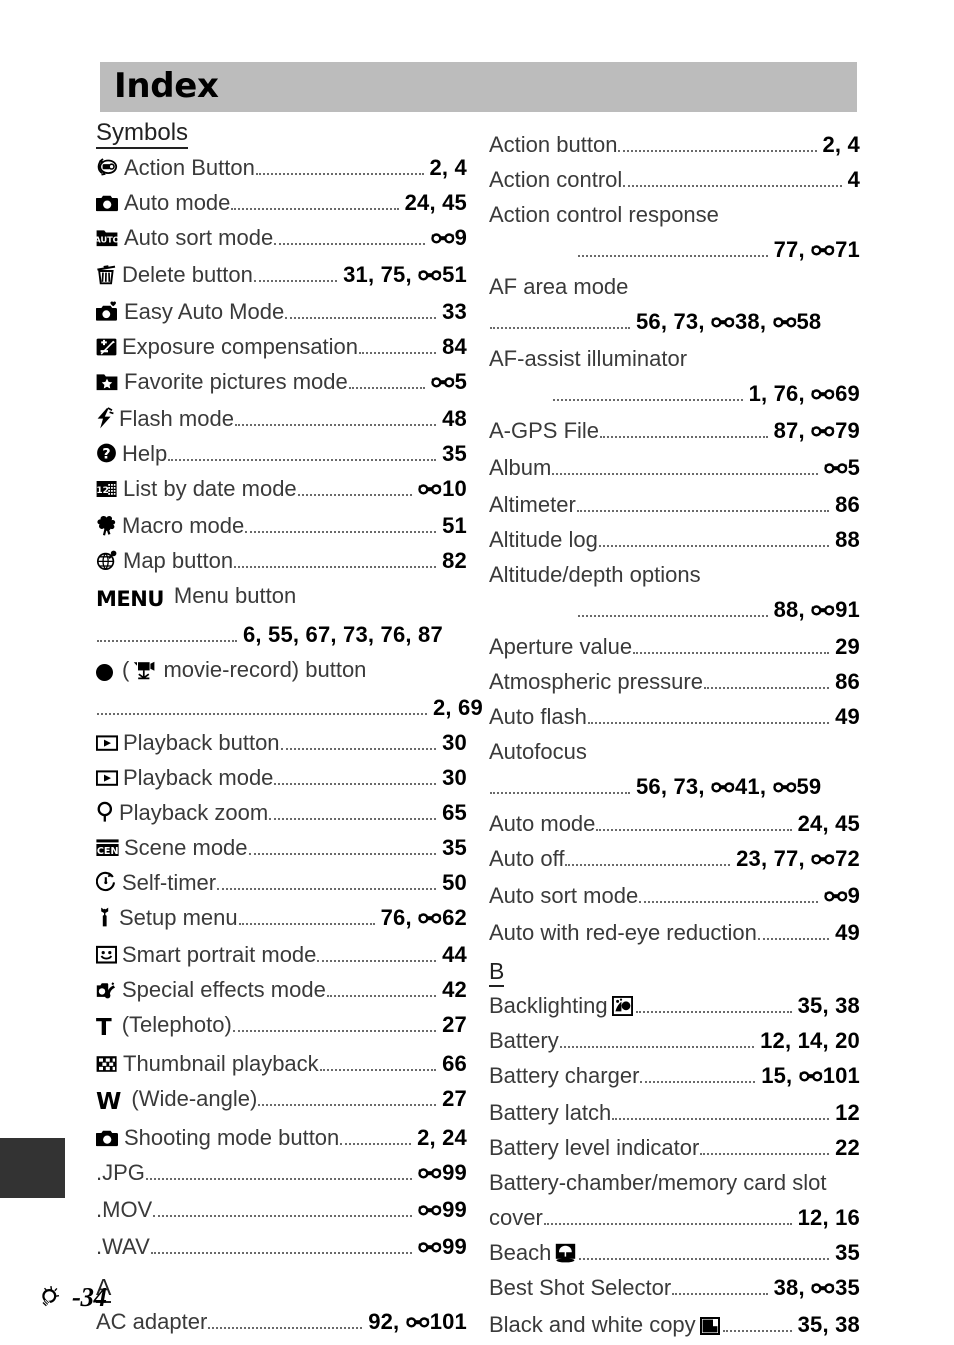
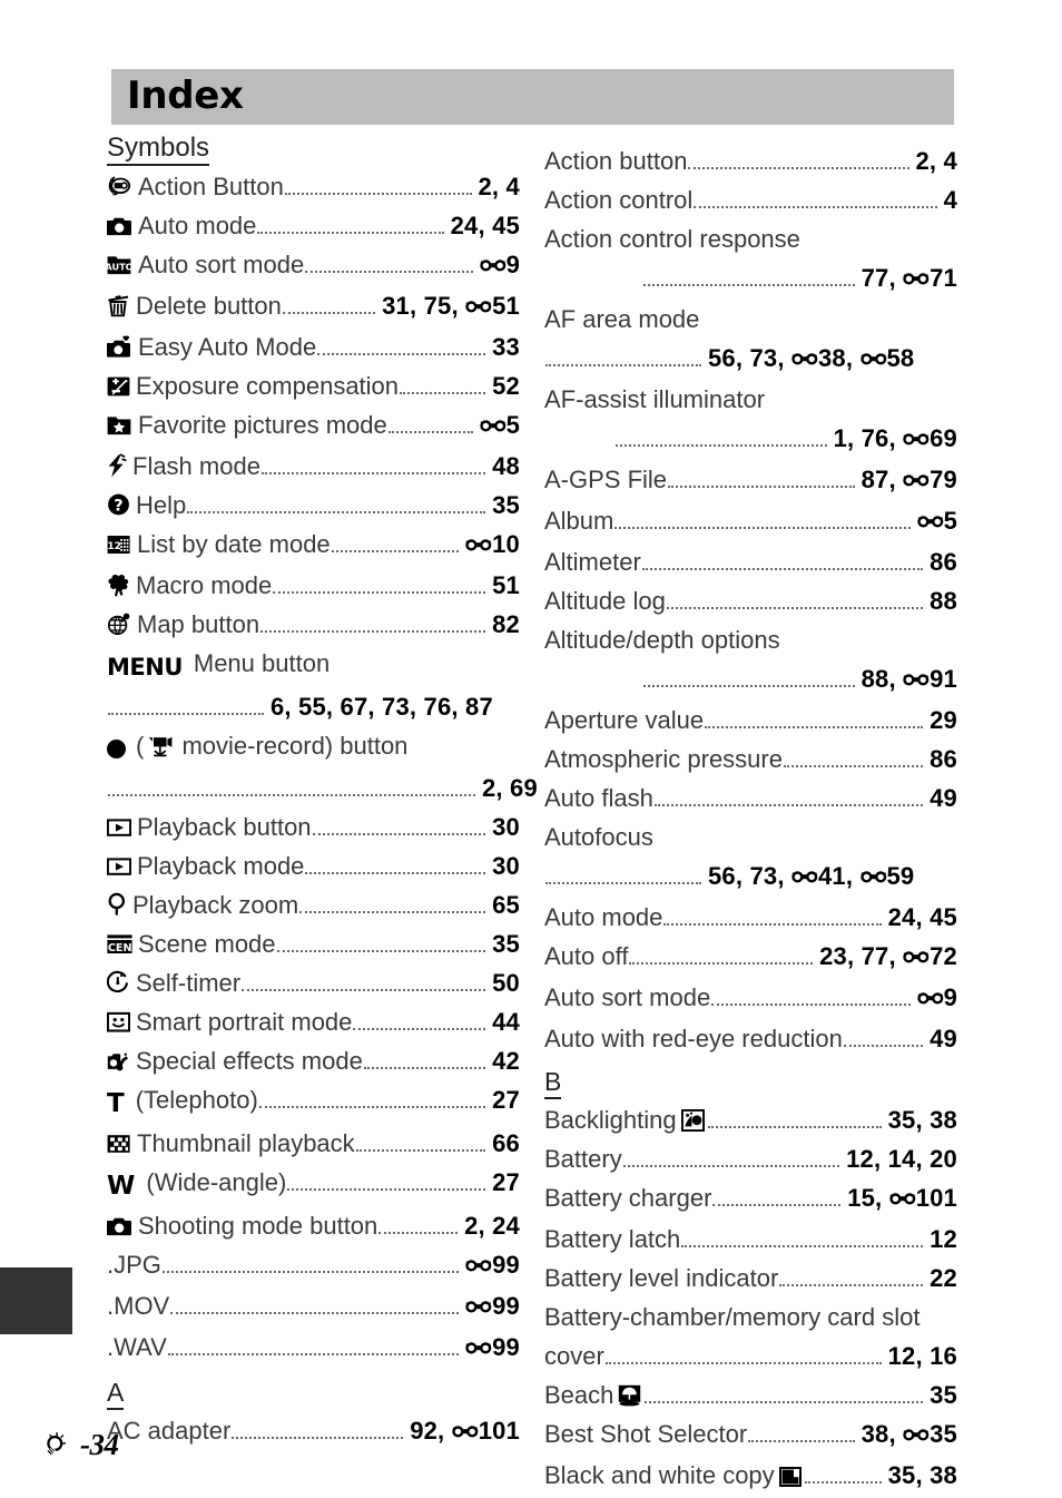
  Index
  Symbols
  Action Button
  2, 4
  Auto mode
  24, 45
  AUTO
  Auto sort mode
  9
  Delete button
  31, 75, 51
  Easy Auto Mode
  33
  Exposure compensation
- 84
+ 52
  Favorite pictures mode
  5
  Flash mode
  48
  ?
  Help
  35
  12
  List by date mode
  10
  Macro mode
  51
  Map button
  82
  MENU Menu button
  6, 55, 67, 73, 76, 87
  ( movie-record) button
  2, 69
  Playback button
  30
  Playback mode
  30
  Playback zoom
  65
  Scene mode
  35
  Self-timer
  50
- Setup menu
- 76, 62
  Smart portrait mode
  44
  Special effects mode
  42
  T (Telephoto)
  27
  Thumbnail playback
  66
  W (Wide-angle)
  27
  Shooting mode button
  2, 24
  .JPG
  99
  .MOV
  99
  .WAV
  99
  A
  AC adapter
  92, 101
  Action button
  2, 4
  Action control
  4
  Action control response
  77, 71
  AF area mode
  56, 73, 38, 58
  AF-assist illuminator
  1, 76, 69
  A-GPS File
  87, 79
  Album
  5
  Altimeter
  86
  Altitude log
  88
  Altitude/depth options
  88, 91
  Aperture value
  29
  Atmospheric pressure
  86
  Auto flash
  49
  Autofocus
  56, 73, 41, 59
  Auto mode
  24, 45
  Auto off
  23, 77, 72
  Auto sort mode
  9
  Auto with red-eye reduction
  49
  B
  Backlighting
  35, 38
  Battery
  12, 14, 20
  Battery charger
  15, 101
  Battery latch
  12
  Battery level indicator
  22
  Battery-chamber/memory card slot
  cover
  12, 16
  Beach
  35
  Best Shot Selector
  38, 35
  Black and white copy
  35, 38
  -34
